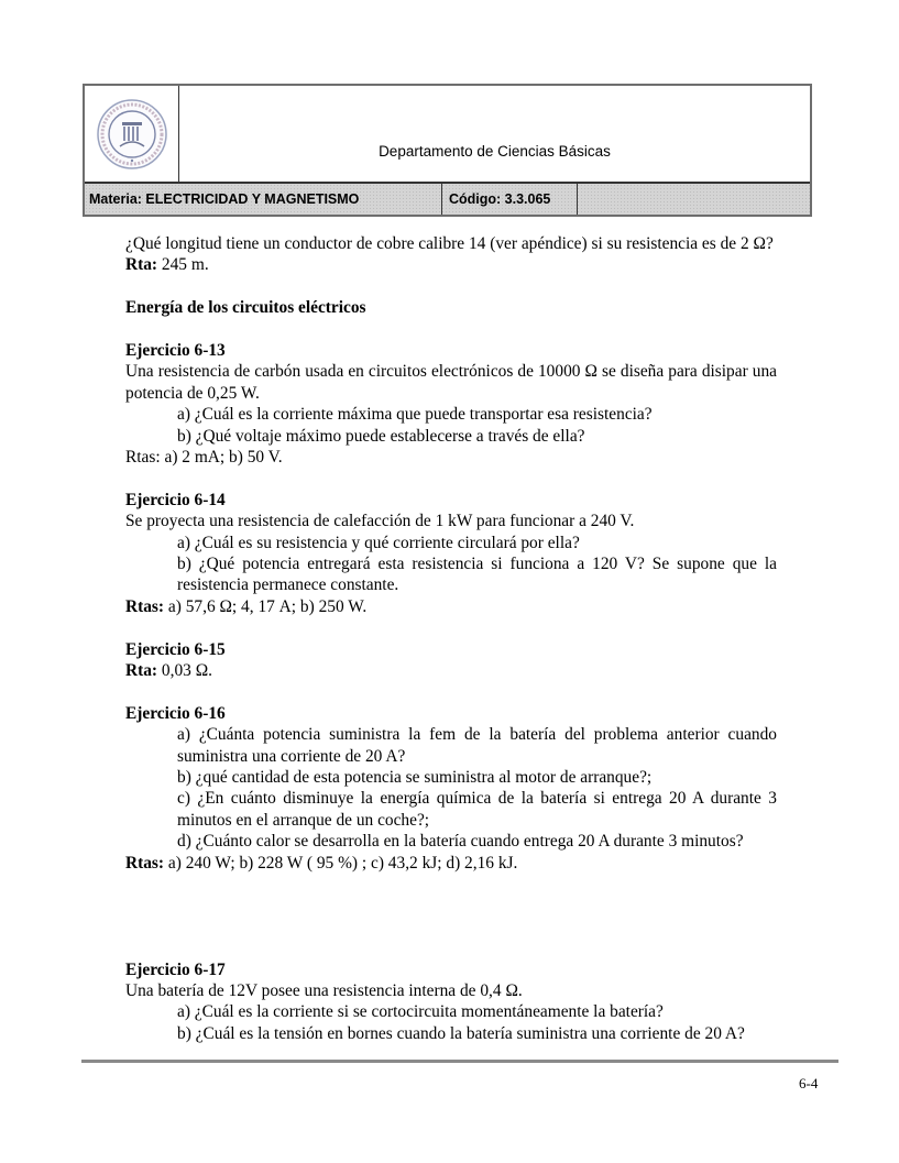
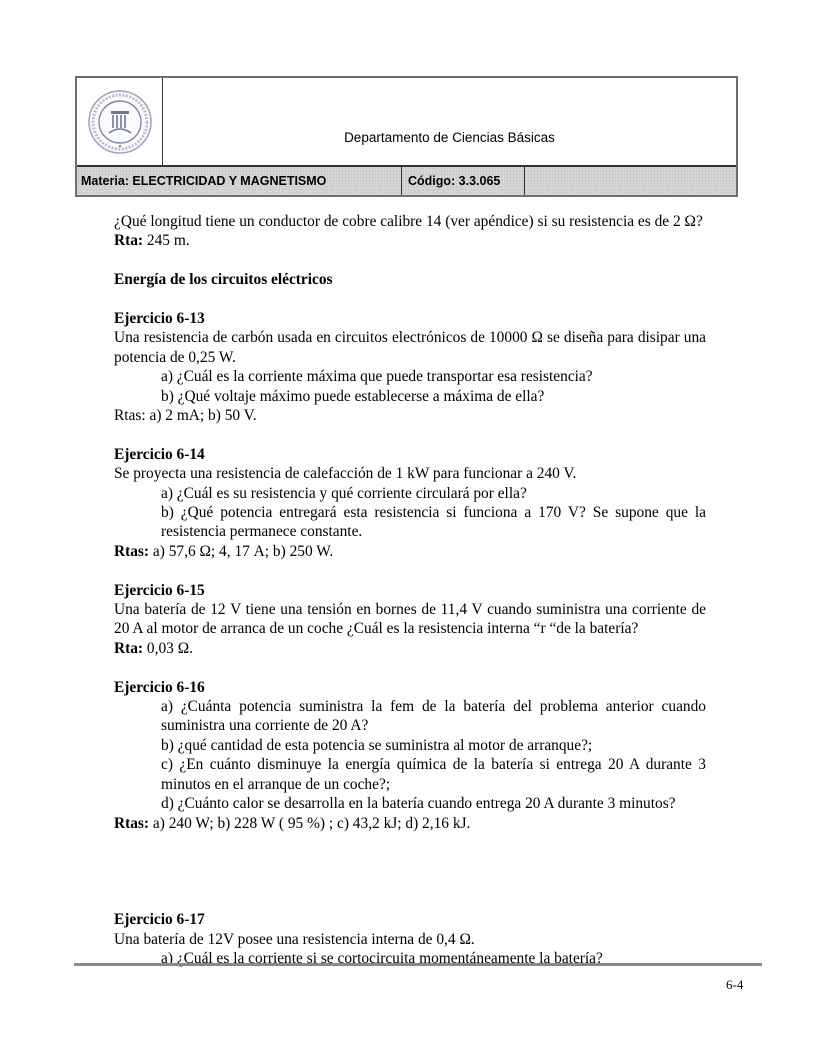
  Departamento de Ciencias Básicas
  Materia: ELECTRICIDAD Y MAGNETISMO
  Código: 3.3.065
  ¿Qué longitud tiene un conductor de cobre calibre 14 (ver apéndice) si su resistencia es de 2 Ω?
  Rta: 245 m.
  Energía de los circuitos eléctricos
  Ejercicio 6-13
  Una resistencia de carbón usada en circuitos electrónicos de 10000 Ω se diseña para disipar una potencia de 0,25 W.
  a) ¿Cuál es la corriente máxima que puede transportar esa resistencia?
- b) ¿Qué voltaje máximo puede establecerse a través de ella?
+ b) ¿Qué voltaje máximo puede establecerse a máxima de ella?
  Rtas: a) 2 mA; b) 50 V.
  Ejercicio 6-14
  Se proyecta una resistencia de calefacción de 1 kW para funcionar a 240 V.
  a) ¿Cuál es su resistencia y qué corriente circulará por ella?
- b) ¿Qué potencia entregará esta resistencia si funciona a 120 V? Se supone que la resistencia permanece constante.
+ b) ¿Qué potencia entregará esta resistencia si funciona a 170 V? Se supone que la resistencia permanece constante.
  Rtas: a) 57,6 Ω; 4, 17 A; b) 250 W.
  Ejercicio 6-15
+ Una batería de 12 V tiene una tensión en bornes de 11,4 V cuando suministra una corriente de 20 A al motor de arranca de un coche ¿Cuál es la resistencia interna “r “de la batería?
  Rta: 0,03 Ω.
  Ejercicio 6-16
  a) ¿Cuánta potencia suministra la fem de la batería del problema anterior cuando suministra una corriente de 20 A?
  b) ¿qué cantidad de esta potencia se suministra al motor de arranque?;
  c) ¿En cuánto disminuye la energía química de la batería si entrega 20 A durante 3 minutos en el arranque de un coche?;
  d) ¿Cuánto calor se desarrolla en la batería cuando entrega 20 A durante 3 minutos?
  Rtas: a) 240 W; b) 228 W ( 95 %) ; c) 43,2 kJ; d) 2,16 kJ.
  Ejercicio 6-17
  Una batería de 12V posee una resistencia interna de 0,4 Ω.
  a) ¿Cuál es la corriente si se cortocircuita momentáneamente la batería?
- b) ¿Cuál es la tensión en bornes cuando la batería suministra una corriente de 20 A?
  6-4
